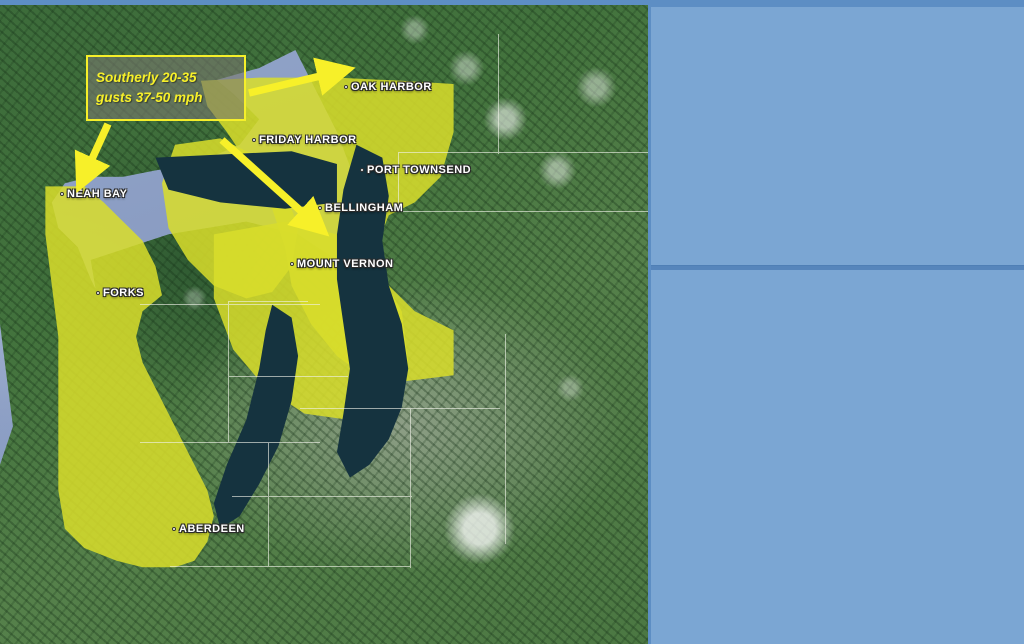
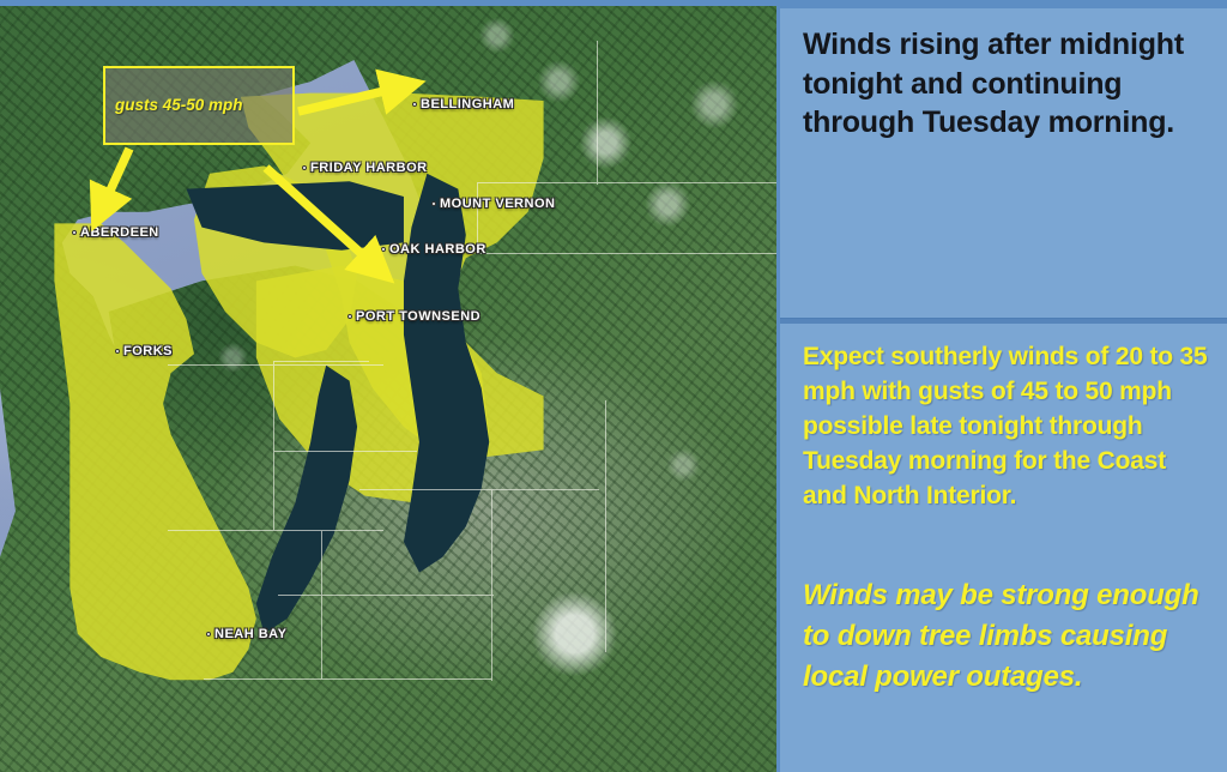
- OAK HARBOR
+ BELLINGHAM
  FRIDAY HARBOR
- PORT TOWNSEND
+ MOUNT VERNON
- BELLINGHAM
+ OAK HARBOR
- MOUNT VERNON
+ PORT TOWNSEND
- NEAH BAY
+ ABERDEEN
  FORKS
- ABERDEEN
+ NEAH BAY
- Southerly 20-35
- gusts 37-50 mph
+ gusts 45-50 mph
+ Winds rising after midnight tonight and continuing through Tuesday morning.
+ Expect southerly winds of 20 to 35 mph with gusts of 45 to 50 mph possible late tonight through Tuesday morning for the Coast and North Interior.
+ Winds may be strong enough to down tree limbs causing local power outages.
